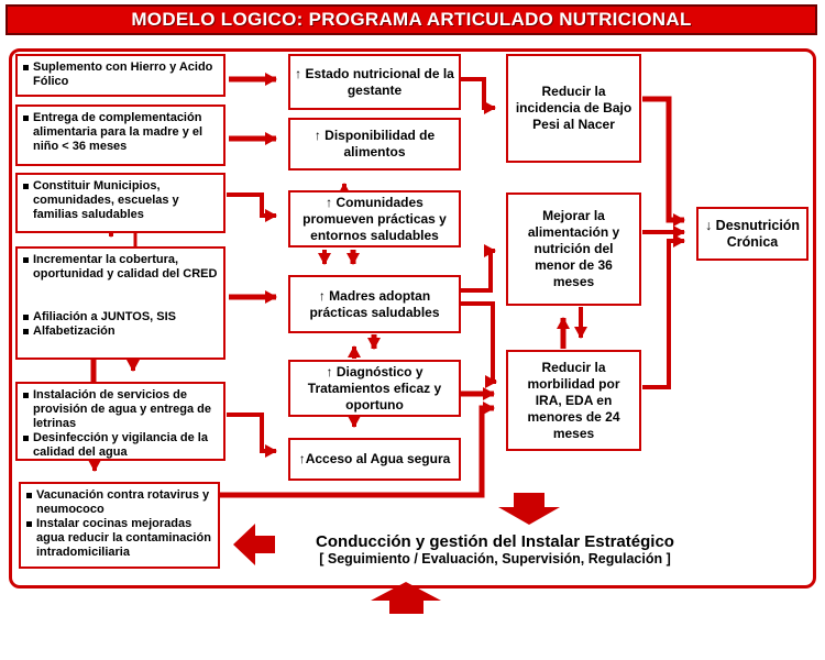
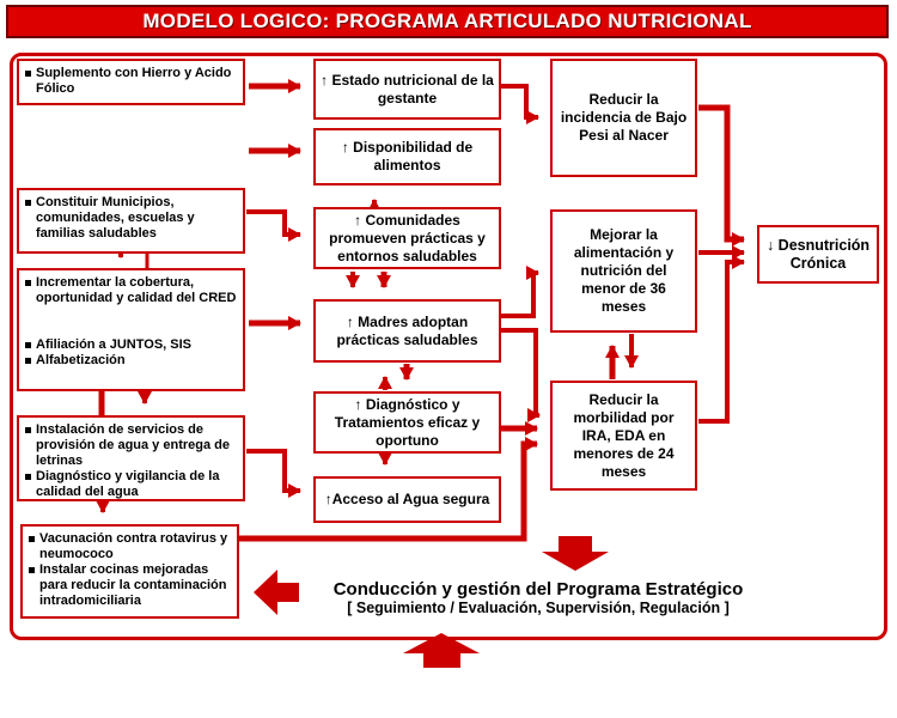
  MODELO LOGICO: PROGRAMA ARTICULADO NUTRICIONAL
  Suplemento con Hierro y Acido Fólico
- Entrega de complementación alimentaria para la madre y el niño < 36 meses
  Constituir Municipios, comunidades, escuelas y familias saludables
  Incrementar la cobertura, oportunidad y calidad del CRED
  Afiliación a JUNTOS, SIS
  Alfabetización
  Instalación de servicios de provisión de agua y entrega de letrinas
- Desinfección y vigilancia de la calidad del agua
+ Diagnóstico y vigilancia de la calidad del agua
  Vacunación contra rotavirus y neumococo
- Instalar cocinas mejoradas agua reducir la contaminación intradomiciliaria
+ Instalar cocinas mejoradas para reducir la contaminación intradomiciliaria
  ↑ Estado nutricional de la gestante
  ↑ Disponibilidad de alimentos
  ↑ Comunidades promueven prácticas y entornos saludables
  ↑ Madres adoptan prácticas saludables
  ↑ Diagnóstico y Tratamientos eficaz y oportuno
  ↑Acceso al Agua segura
  Reducir la incidencia de Bajo Pesi al Nacer
  Mejorar la alimentación y nutrición del menor de 36 meses
  Reducir la morbilidad por IRA, EDA en menores de 24 meses
  ↓ Desnutrición Crónica
- Conducción y gestión del Instalar Estratégico
+ Conducción y gestión del Programa Estratégico
  [ Seguimiento / Evaluación, Supervisión, Regulación ]
